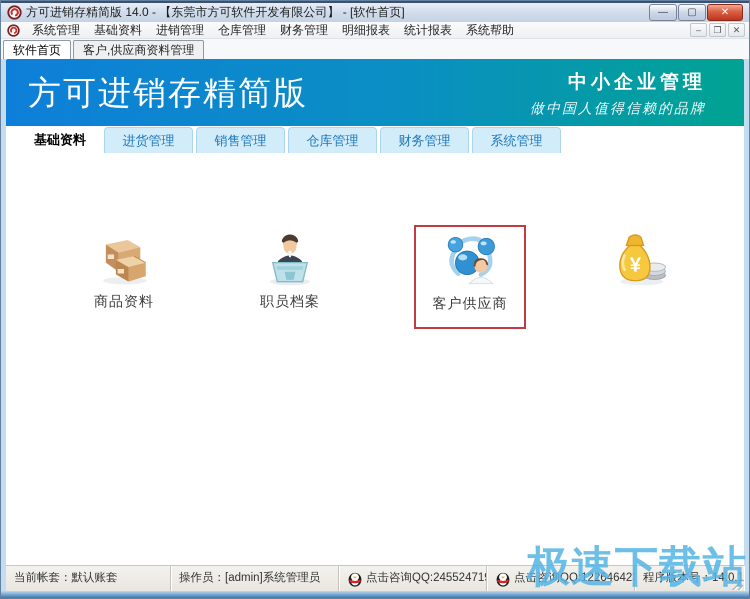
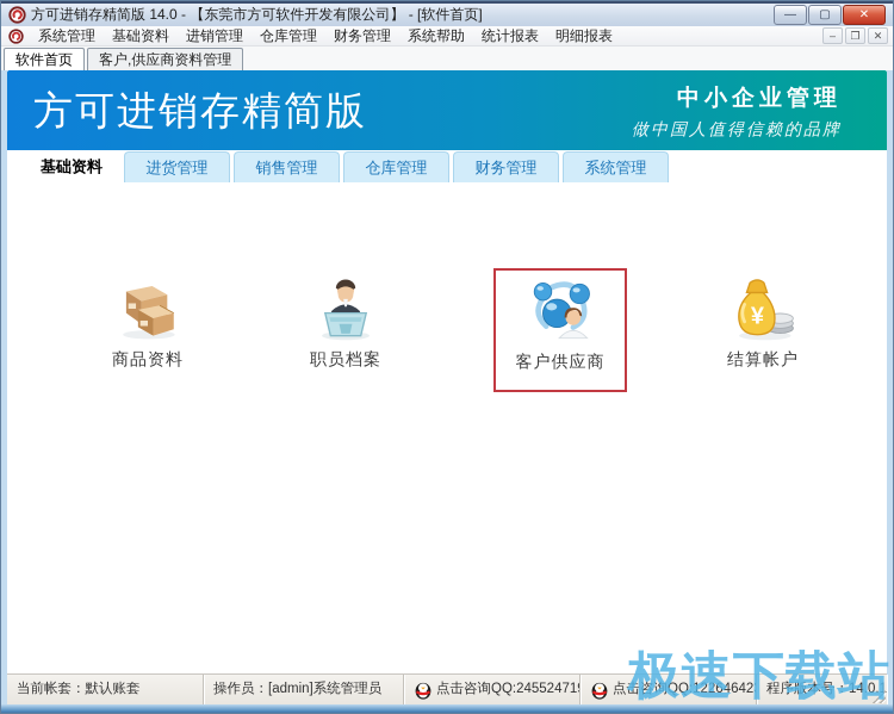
  方可进销存精简版 14.0 - 【东莞市方可软件开发有限公司】 - [软件首页]
  —
  ▢
  ✕
  系统管理
  基础资料
  进销管理
  仓库管理
  财务管理
- 明细报表
+ 系统帮助
  统计报表
- 系统帮助
+ 明细报表
  –
  ❐
  ✕
  软件首页
  客户,供应商资料管理
  方可进销存精简版
  中小企业管理
  做中国人值得信赖的品牌
  基础资料
  进货管理
  销售管理
  仓库管理
  财务管理
  系统管理
  商品资料
  职员档案
  客户供应商
  ¥
+ 结算帐户
  当前帐套：默认账套
  操作员：[admin]系统管理员
  点击咨询QQ:24552471
  点击咨询QQ:12264642
  程序版本号：14.0.1
  极速下载站
